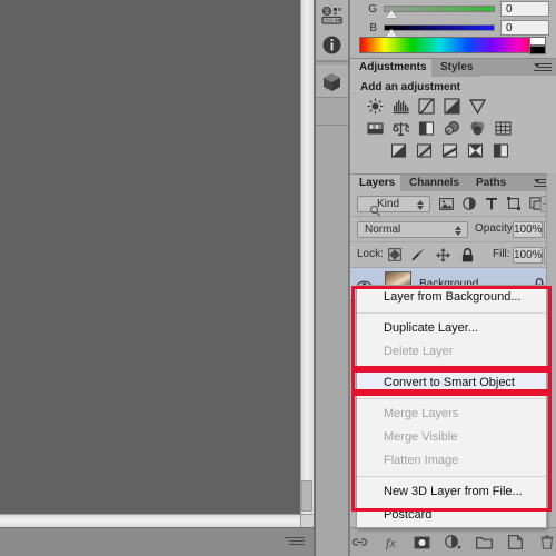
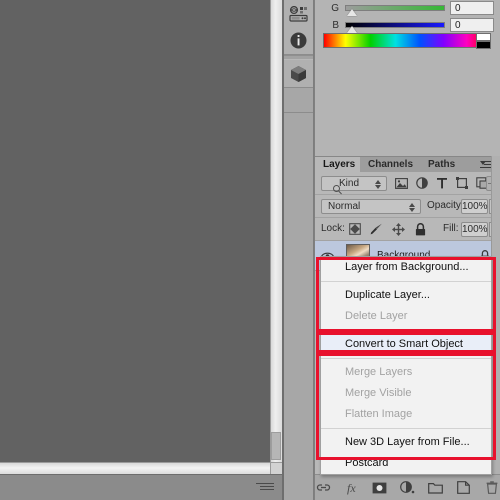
  G
  0
  B
  0
- Adjustments
- Styles
- Add an adjustment
  Layers
  Channels
  Paths
  Kind
  Normal
  Opacity
  100%
  Lock:
  Fill:
  100%
  fx
  Layer from Background...
  Duplicate Layer...
  Delete Layer
  Convert to Smart Object
  Merge Layers
  Merge Visible
  Flatten Image
  New 3D Layer from File...
  Postcard
